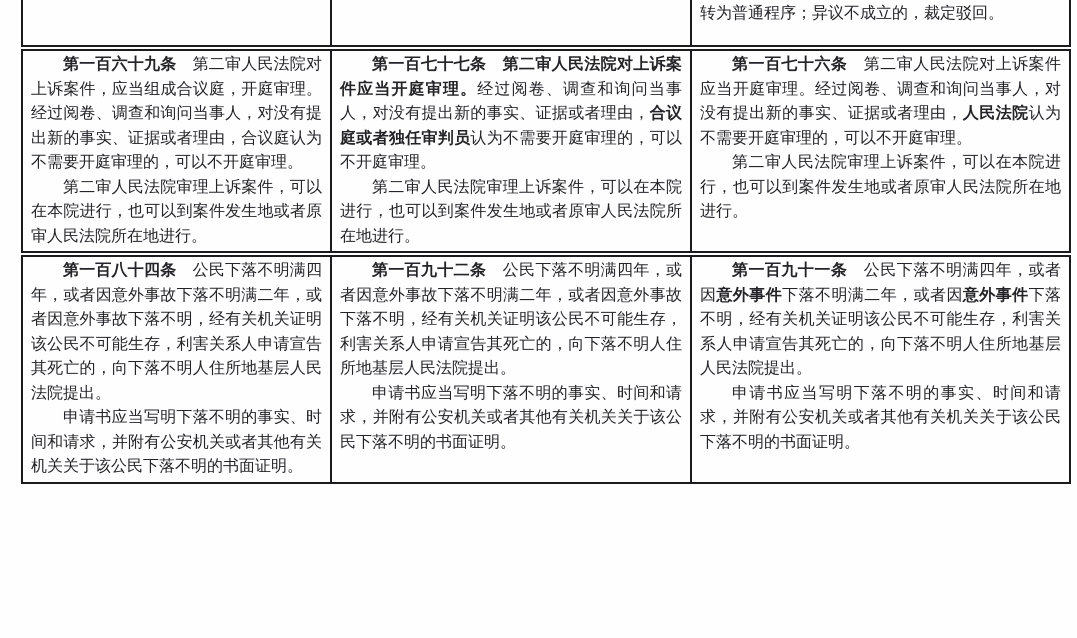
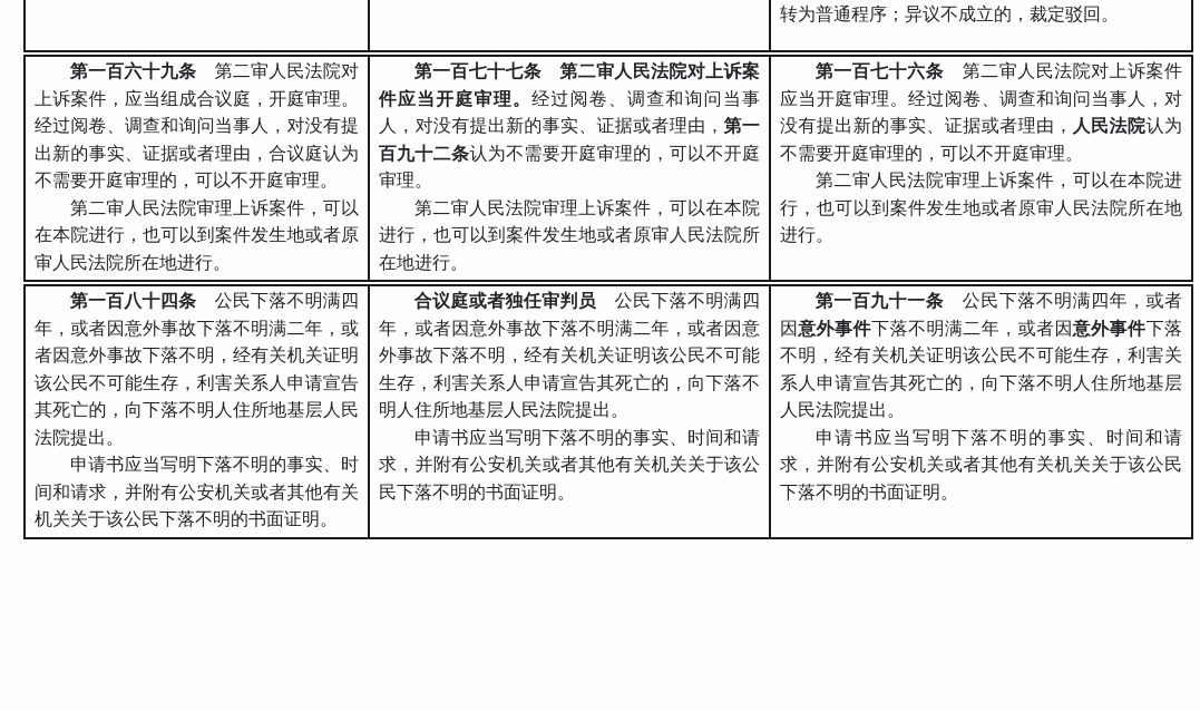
  		转为普通程序；异议不成立的，裁定驳回。
- 第一百六十九条 第二审人民法院对上诉案件，应当组成合议庭，开庭审理。经过阅卷、调查和询问当事人，对没有提出新的事实、证据或者理由，合议庭认为不需要开庭审理的，可以不开庭审理。第二审人民法院审理上诉案件，可以在本院进行，也可以到案件发生地或者原审人民法院所在地进行。	第一百七十七条 第二审人民法院对上诉案件应当开庭审理。经过阅卷、调查和询问当事人，对没有提出新的事实、证据或者理由，合议庭或者独任审判员认为不需要开庭审理的，可以不开庭审理。第二审人民法院审理上诉案件，可以在本院进行，也可以到案件发生地或者原审人民法院所在地进行。	第一百七十六条 第二审人民法院对上诉案件应当开庭审理。经过阅卷、调查和询问当事人，对没有提出新的事实、证据或者理由，人民法院认为不需要开庭审理的，可以不开庭审理。第二审人民法院审理上诉案件，可以在本院进行，也可以到案件发生地或者原审人民法院所在地进行。
+ 第一百六十九条 第二审人民法院对上诉案件，应当组成合议庭，开庭审理。经过阅卷、调查和询问当事人，对没有提出新的事实、证据或者理由，合议庭认为不需要开庭审理的，可以不开庭审理。第二审人民法院审理上诉案件，可以在本院进行，也可以到案件发生地或者原审人民法院所在地进行。	第一百七十七条 第二审人民法院对上诉案件应当开庭审理。经过阅卷、调查和询问当事人，对没有提出新的事实、证据或者理由，第一百九十二条认为不需要开庭审理的，可以不开庭审理。第二审人民法院审理上诉案件，可以在本院进行，也可以到案件发生地或者原审人民法院所在地进行。	第一百七十六条 第二审人民法院对上诉案件应当开庭审理。经过阅卷、调查和询问当事人，对没有提出新的事实、证据或者理由，人民法院认为不需要开庭审理的，可以不开庭审理。第二审人民法院审理上诉案件，可以在本院进行，也可以到案件发生地或者原审人民法院所在地进行。
- 第一百八十四条 公民下落不明满四年，或者因意外事故下落不明满二年，或者因意外事故下落不明，经有关机关证明该公民不可能生存，利害关系人申请宣告其死亡的，向下落不明人住所地基层人民法院提出。申请书应当写明下落不明的事实、时间和请求，并附有公安机关或者其他有关机关关于该公民下落不明的书面证明。	第一百九十二条 公民下落不明满四年，或者因意外事故下落不明满二年，或者因意外事故下落不明，经有关机关证明该公民不可能生存，利害关系人申请宣告其死亡的，向下落不明人住所地基层人民法院提出。申请书应当写明下落不明的事实、时间和请求，并附有公安机关或者其他有关机关关于该公民下落不明的书面证明。	第一百九十一条 公民下落不明满四年，或者因意外事件下落不明满二年，或者因意外事件下落不明，经有关机关证明该公民不可能生存，利害关系人申请宣告其死亡的，向下落不明人住所地基层人民法院提出。申请书应当写明下落不明的事实、时间和请求，并附有公安机关或者其他有关机关关于该公民下落不明的书面证明。
+ 第一百八十四条 公民下落不明满四年，或者因意外事故下落不明满二年，或者因意外事故下落不明，经有关机关证明该公民不可能生存，利害关系人申请宣告其死亡的，向下落不明人住所地基层人民法院提出。申请书应当写明下落不明的事实、时间和请求，并附有公安机关或者其他有关机关关于该公民下落不明的书面证明。	合议庭或者独任审判员 公民下落不明满四年，或者因意外事故下落不明满二年，或者因意外事故下落不明，经有关机关证明该公民不可能生存，利害关系人申请宣告其死亡的，向下落不明人住所地基层人民法院提出。申请书应当写明下落不明的事实、时间和请求，并附有公安机关或者其他有关机关关于该公民下落不明的书面证明。	第一百九十一条 公民下落不明满四年，或者因意外事件下落不明满二年，或者因意外事件下落不明，经有关机关证明该公民不可能生存，利害关系人申请宣告其死亡的，向下落不明人住所地基层人民法院提出。申请书应当写明下落不明的事实、时间和请求，并附有公安机关或者其他有关机关关于该公民下落不明的书面证明。
